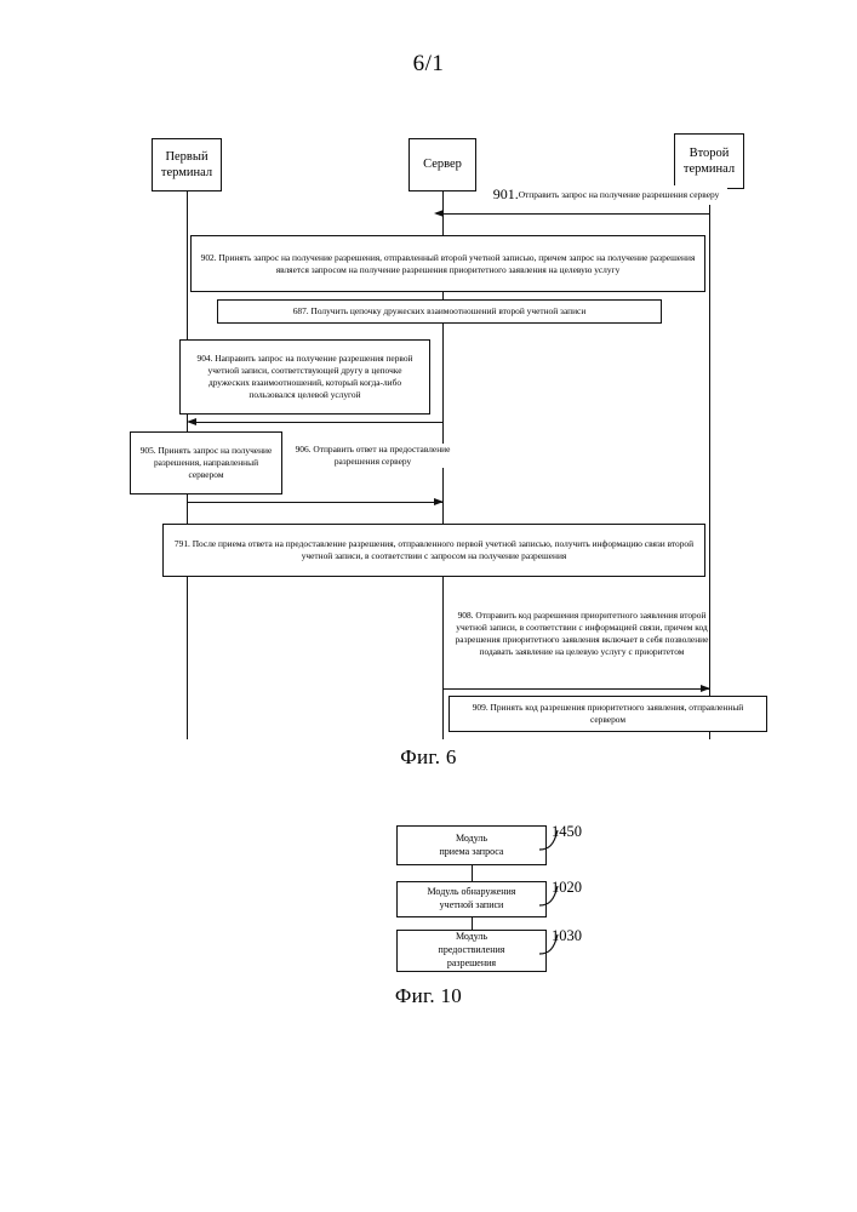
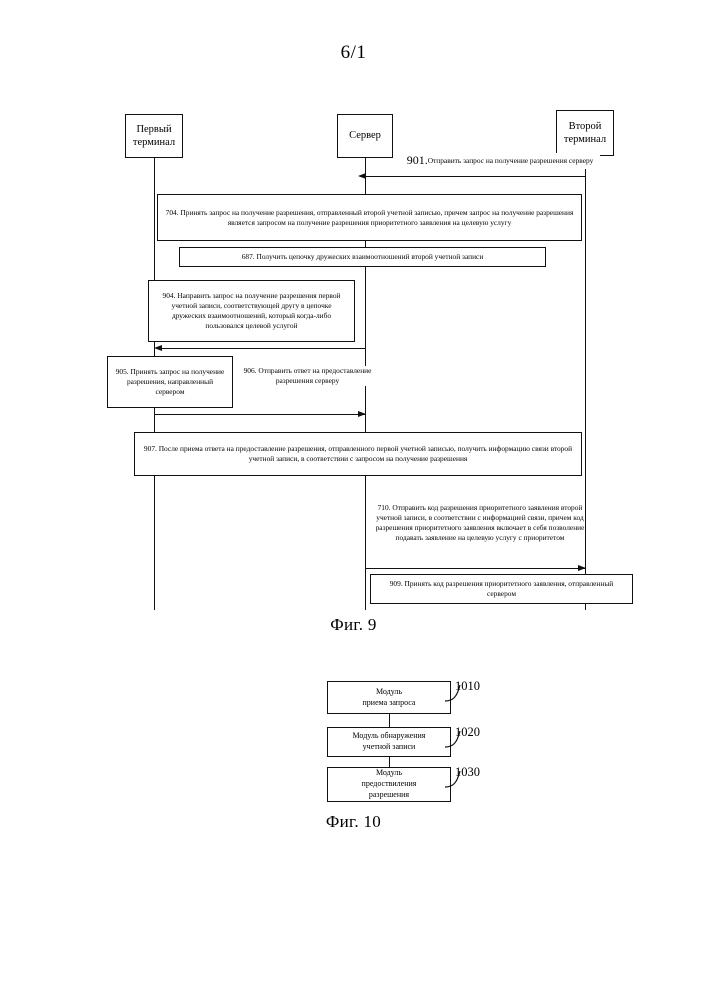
  6/1
  Первый
  терминал
  Сервер
  Второй
  терминал
  901.Отправить запрос на получение разрешения серверу
- 902. Принять запрос на получение разрешения, отправленный второй учетной записью, причем запрос на получение разрешения является запросом на получение разрешения приоритетного заявления на целевую услугу
+ 704. Принять запрос на получение разрешения, отправленный второй учетной записью, причем запрос на получение разрешения является запросом на получение разрешения приоритетного заявления на целевую услугу
  687. Получить цепочку дружеских взаимоотношений второй учетной записи
  904. Направить запрос на получение разрешения первой учетной записи, соответствующей другу в цепочке дружеских взаимоотношений, который когда-либо пользовался целевой услугой
  905. Принять запрос на получение разрешения, направленный сервером
  906. Отправить ответ на предоставление разрешения серверу
- 791. После приема ответа на предоставление разрешения, отправленного первой учетной записью, получить информацию связи второй учетной записи, в соответствии с запросом на получение разрешения
+ 907. После приема ответа на предоставление разрешения, отправленного первой учетной записью, получить информацию связи второй учетной записи, в соответствии с запросом на получение разрешения
- 908. Отправить код разрешения приоритетного заявления второй учетной записи, в соответствии с информацией связи, причем код разрешения приоритетного заявления включает в себя позволение подавать заявление на целевую услугу с приоритетом
+ 710. Отправить код разрешения приоритетного заявления второй учетной записи, в соответствии с информацией связи, причем код разрешения приоритетного заявления включает в себя позволение подавать заявление на целевую услугу с приоритетом
  909. Принять код разрешения приоритетного заявления, отправленный сервером
- Фиг. 6
+ Фиг. 9
  Модуль
  приема запроса
- 1450
+ 1010
  Модуль обнаружения
  учетной записи
  1020
  Модуль
  предоствиления
  разрешения
  1030
  Фиг. 10
